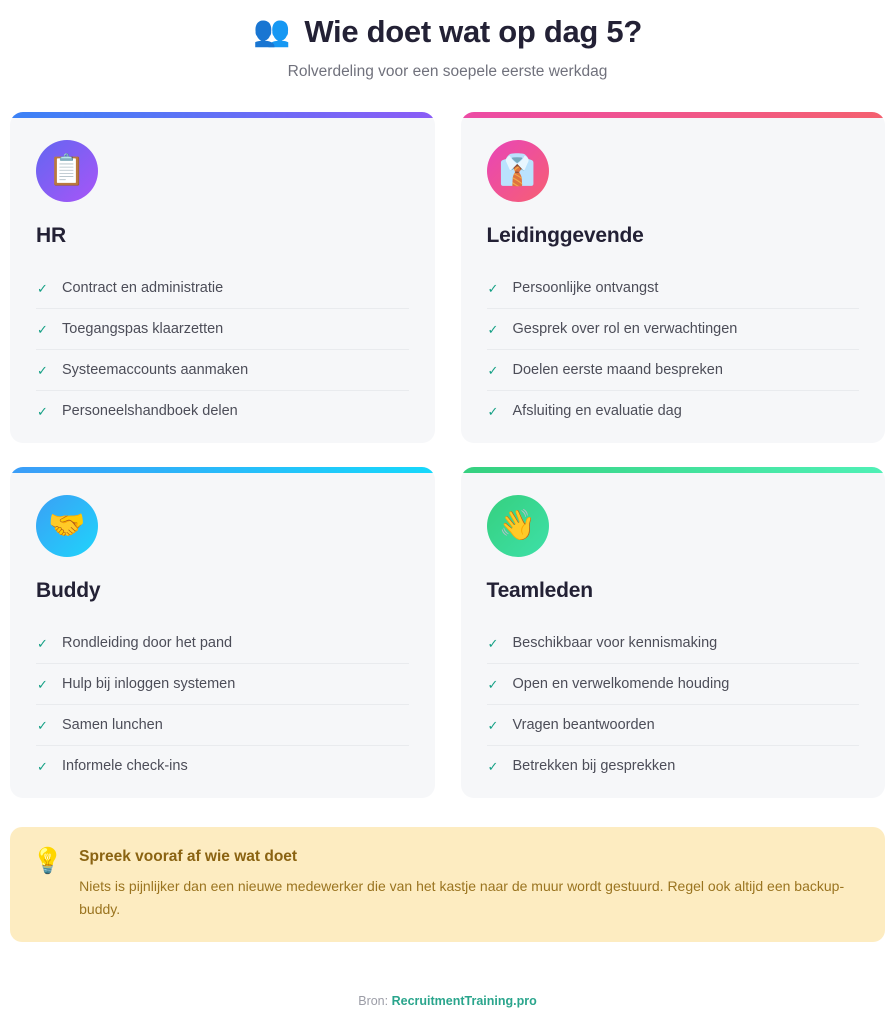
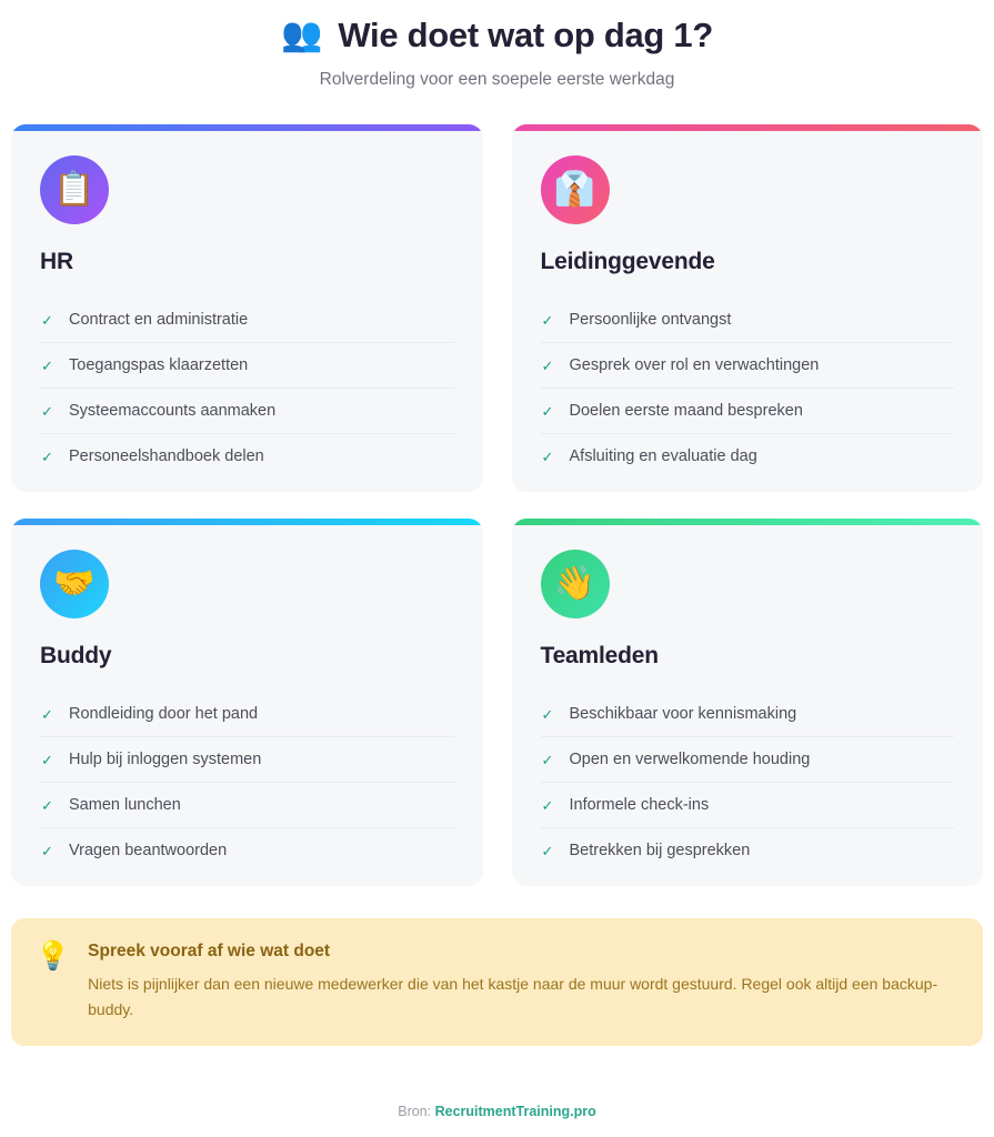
  👥
- Wie doet wat op dag 5?
+ Wie doet wat op dag 1?
  Rolverdeling voor een soepele eerste werkdag
  📋
  HR
  ✓
  Contract en administratie
  ✓
  Toegangspas klaarzetten
  ✓
  Systeemaccounts aanmaken
  ✓
  Personeelshandboek delen
  👔
  Leidinggevende
  ✓
  Persoonlijke ontvangst
  ✓
  Gesprek over rol en verwachtingen
  ✓
  Doelen eerste maand bespreken
  ✓
  Afsluiting en evaluatie dag
  🤝
  Buddy
  ✓
  Rondleiding door het pand
  ✓
  Hulp bij inloggen systemen
  ✓
  Samen lunchen
  ✓
- Informele check-ins
+ Vragen beantwoorden
  👋
  Teamleden
  ✓
  Beschikbaar voor kennismaking
  ✓
  Open en verwelkomende houding
  ✓
- Vragen beantwoorden
+ Informele check-ins
  ✓
  Betrekken bij gesprekken
  💡
  Spreek vooraf af wie wat doet
  Niets is pijnlijker dan een nieuwe medewerker die van het kastje naar de muur wordt gestuurd. Regel ook altijd een backup-buddy.
  Bron: RecruitmentTraining.pro
